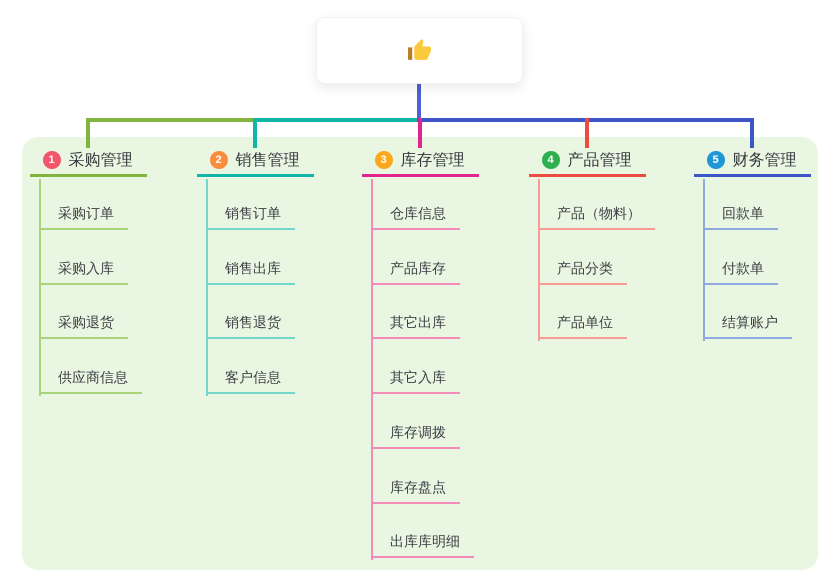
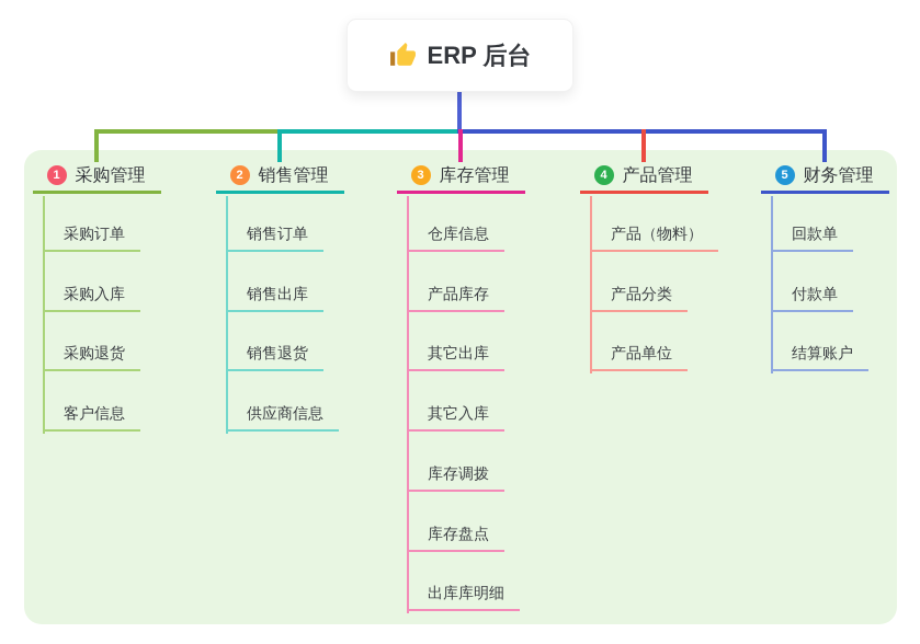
+ ERP 后台
  1
  采购管理
  采购订单
  采购入库
  采购退货
- 供应商信息
+ 客户信息
  2
  销售管理
  销售订单
  销售出库
  销售退货
- 客户信息
+ 供应商信息
  3
  库存管理
  仓库信息
  产品库存
  其它出库
  其它入库
  库存调拨
  库存盘点
  出库库明细
  4
  产品管理
  产品（物料）
  产品分类
  产品单位
  5
  财务管理
  回款单
  付款单
  结算账户
